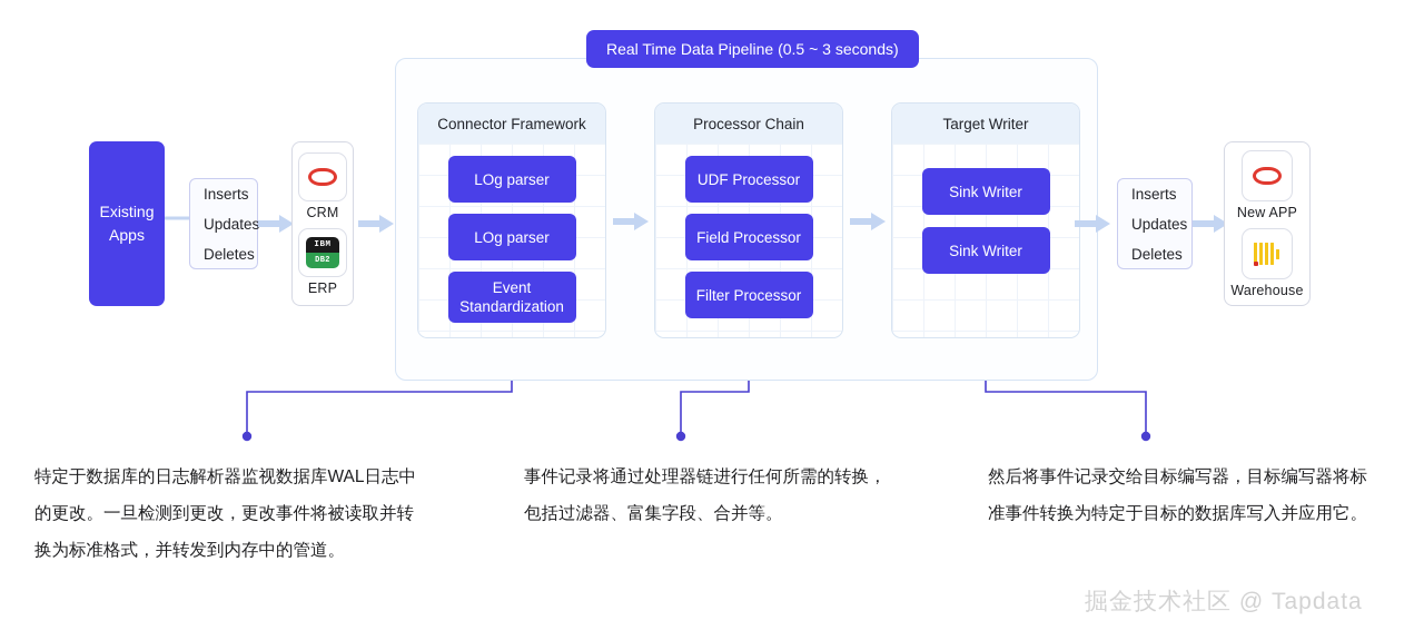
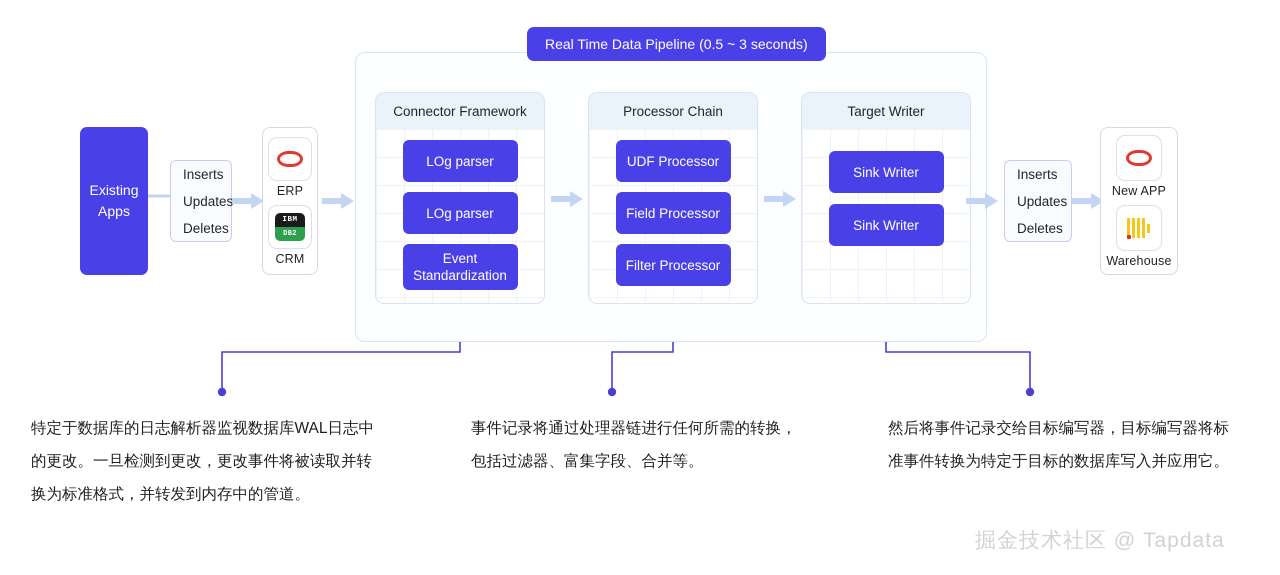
  Existing
  Apps
  Inserts
  Updates
  Deletes
- CRM
+ ERP
  IBM
  DB2
- ERP
+ CRM
  Real Time Data Pipeline (0.5 ~ 3 seconds)
  Connector Framework
  LOg parser
  LOg parser
  Event Standardization
  Processor Chain
  UDF Processor
  Field Processor
  Filter Processor
  Target Writer
  Sink Writer
  Sink Writer
  Inserts
  Updates
  Deletes
  New APP
  Warehouse
  特定于数据库的日志解析器监视数据库WAL日志中的更改。一旦检测到更改，更改事件将被读取并转换为标准格式，并转发到内存中的管道。
  事件记录将通过处理器链进行任何所需的转换，包括过滤器、富集字段、合并等。
  然后将事件记录交给目标编写器，目标编写器将标准事件转换为特定于目标的数据库写入并应用它。
  掘金技术社区 @ Tapdata
